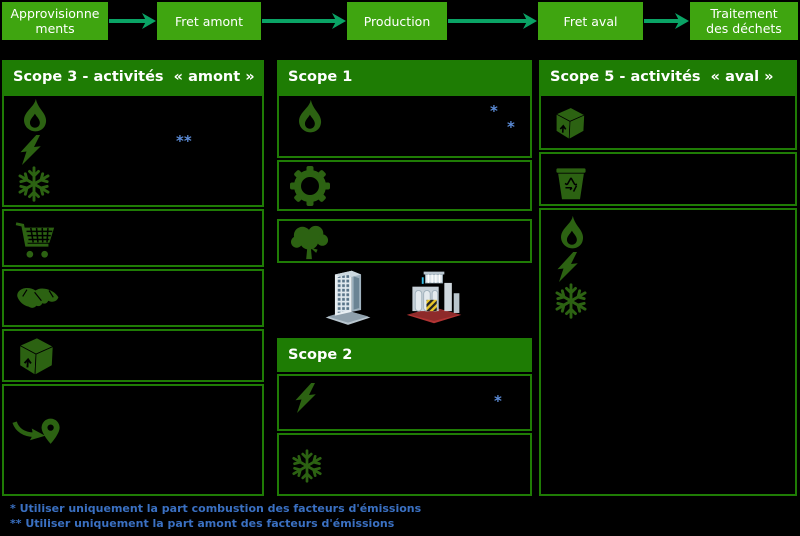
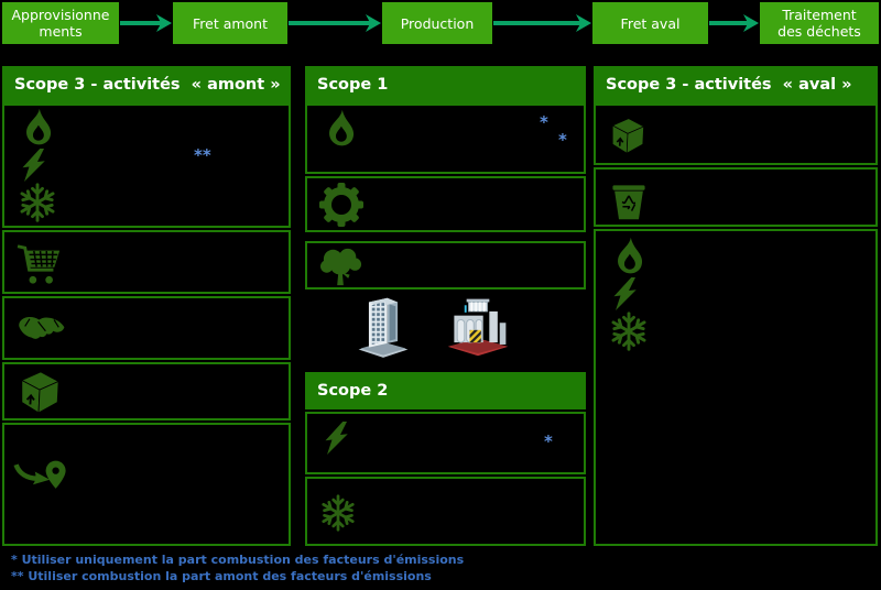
  Approvisionne
  ments
  Fret amont
  Production
  Fret aval
  Traitement
  des déchets
  Scope 3 - activités « amont »
  Scope 1
  Scope 2
- Scope 5 - activités « aval »
+ Scope 3 - activités « aval »
  **
  *
  *
  *
  * Utiliser uniquement la part combustion des facteurs d'émissions
- ** Utiliser uniquement la part amont des facteurs d'émissions
+ ** Utiliser combustion la part amont des facteurs d'émissions
